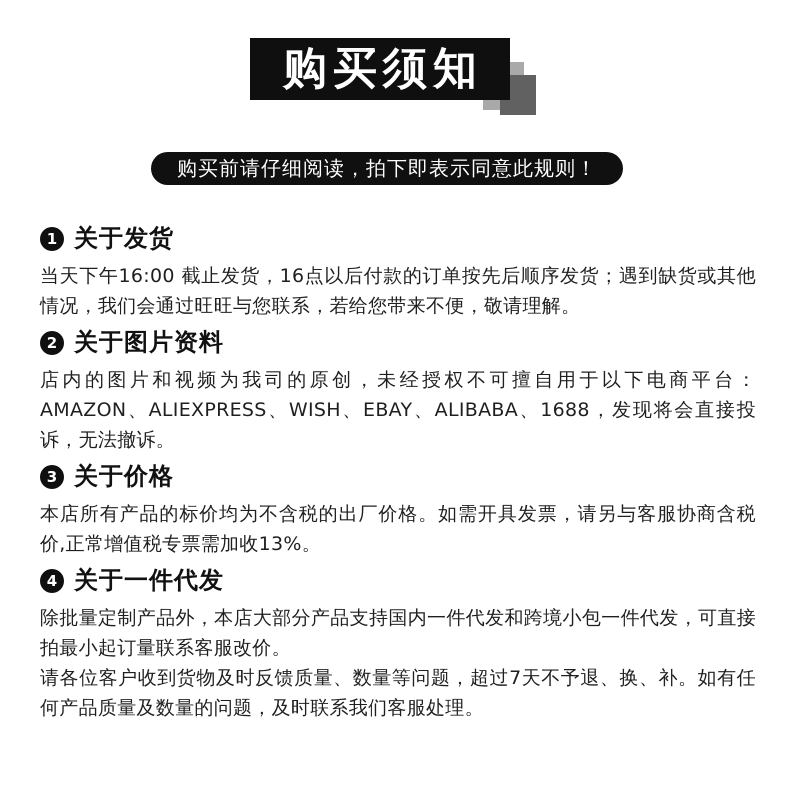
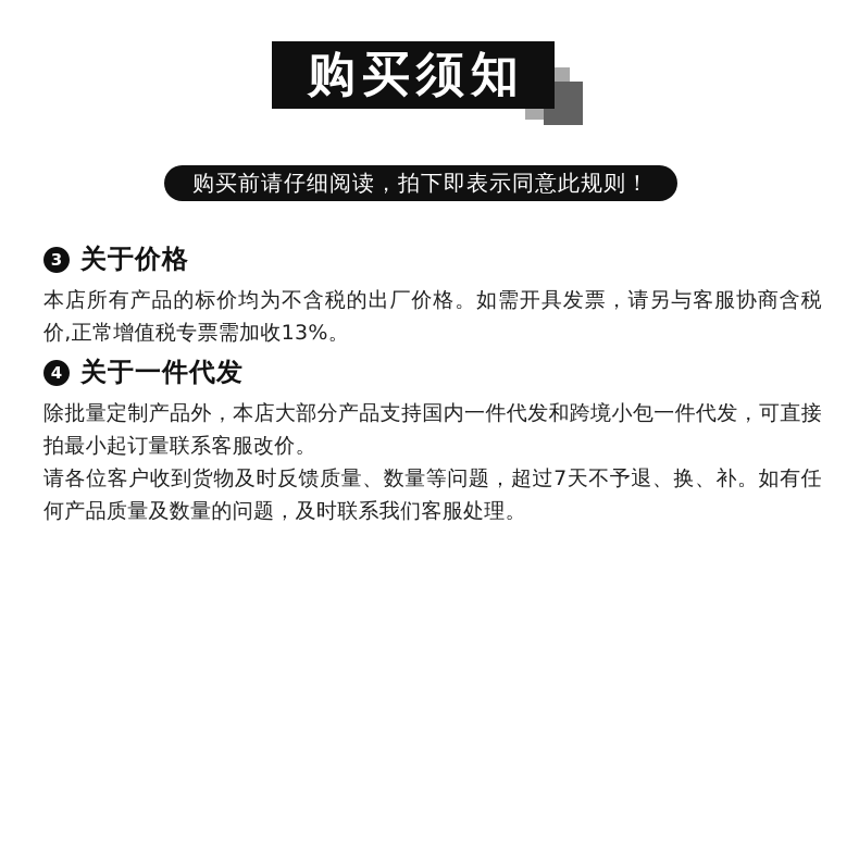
  购买须知
  购买前请仔细阅读，拍下即表示同意此规则！
- 1
- 关于发货
- 当天下午16:00 截止发货，16点以后付款的订单按先后顺序发货；遇到缺货或其他情况，我们会通过旺旺与您联系，若给您带来不便，敬请理解。
- 2
- 关于图片资料
- 店内的图片和视频为我司的原创，未经授权不可擅自用于以下电商平台：AMAZON、ALIEXPRESS、WISH、EBAY、ALIBABA、1688，发现将会直接投诉，无法撤诉。
  3
  关于价格
  本店所有产品的标价均为不含税的出厂价格。如需开具发票，请另与客服协商含税价,正常增值税专票需加收13%。
  4
  关于一件代发
  除批量定制产品外，本店大部分产品支持国内一件代发和跨境小包一件代发，可直接拍最小起订量联系客服改价。
  请各位客户收到货物及时反馈质量、数量等问题，超过7天不予退、换、补。如有任何产品质量及数量的问题，及时联系我们客服处理。
